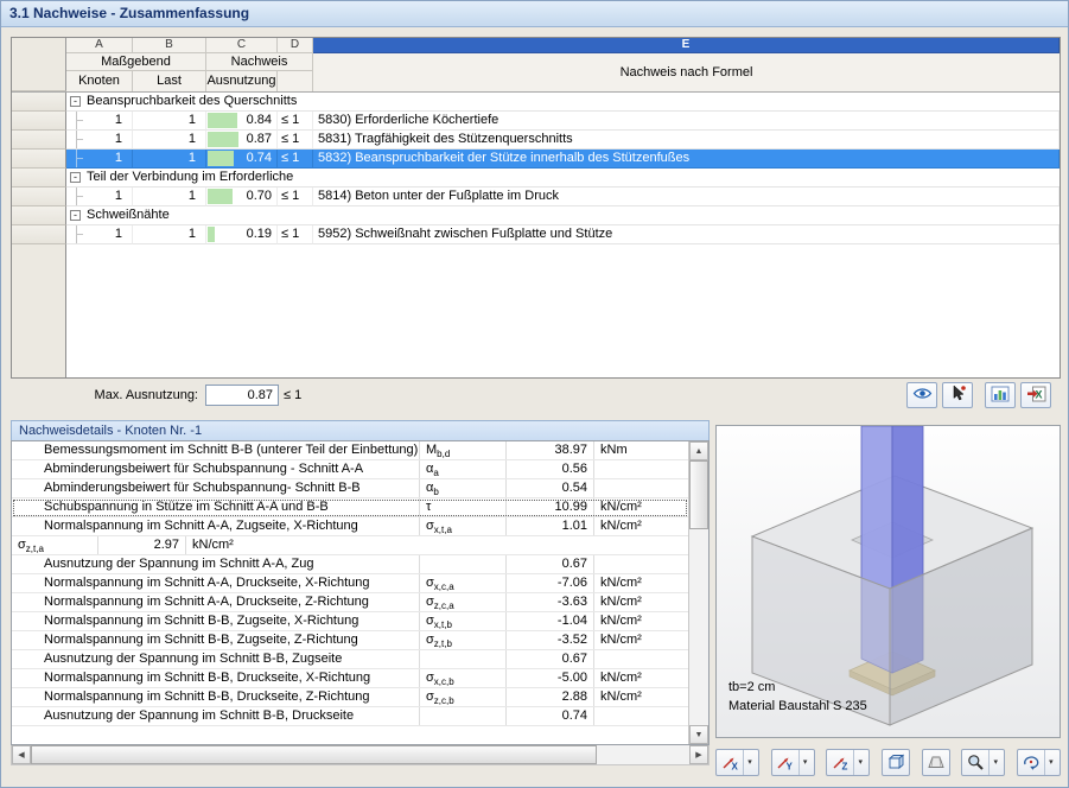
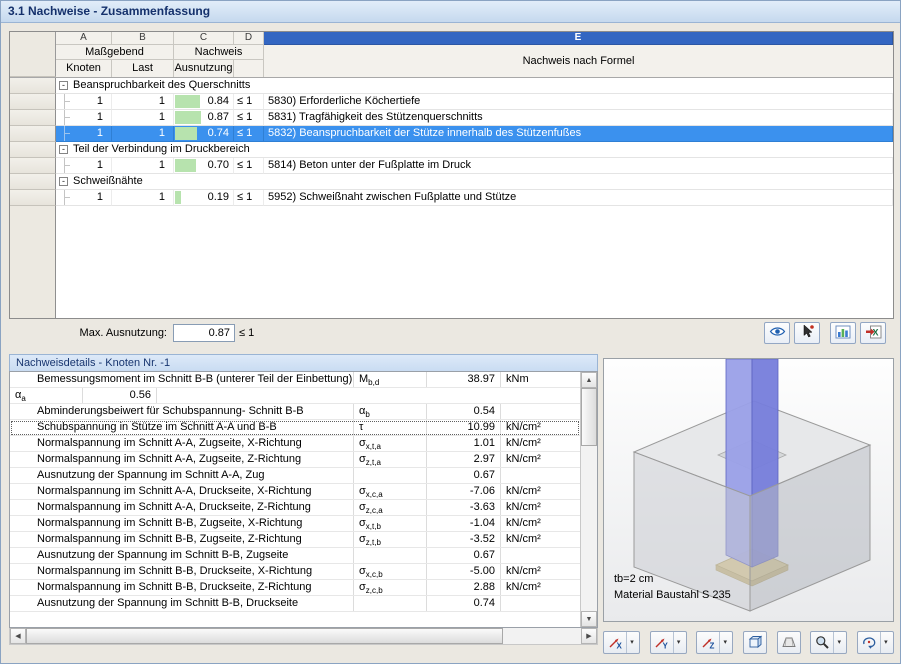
  3.1 Nachweise - Zusammenfassung
  A
  B
  C
  D
  E
  Maßgebend
  Nachweis
  Knoten
  Last
  Ausnutzung
  Nachweis nach Formel
  -
  Beanspruchbarkeit des Querschnitts
  1
  1
  0.84
  ≤ 1
  5830) Erforderliche Köchertiefe
  1
  1
  0.87
  ≤ 1
  5831) Tragfähigkeit des Stützenquerschnitts
  1
  1
  0.74
  ≤ 1
  5832) Beanspruchbarkeit der Stütze innerhalb des Stützenfußes
  -
- Teil der Verbindung im Erforderliche
+ Teil der Verbindung im Druckbereich
  1
  1
  0.70
  ≤ 1
  5814) Beton unter der Fußplatte im Druck
  -
  Schweißnähte
  1
  1
  0.19
  ≤ 1
  5952) Schweißnaht zwischen Fußplatte und Stütze
  Max. Ausnutzung:
  0.87
  ≤ 1
  X
  Nachweisdetails - Knoten Nr. -1
  Bemessungsmoment im Schnitt B-B (unterer Teil der Einbettung)
  Mb,d
  38.97
  kNm
- Abminderungsbeiwert für Schubspannung - Schnitt A-A
  αa
  0.56
  Abminderungsbeiwert für Schubspannung- Schnitt B-B
  αb
  0.54
  Schubspannung in Stütze im Schnitt A-A und B-B
  τ
  10.99
  kN/cm²
  Normalspannung im Schnitt A-A, Zugseite, X-Richtung
  σx,t,a
  1.01
  kN/cm²
+ Normalspannung im Schnitt A-A, Zugseite, Z-Richtung
  σz,t,a
  2.97
  kN/cm²
  Ausnutzung der Spannung im Schnitt A-A, Zug
  0.67
  Normalspannung im Schnitt A-A, Druckseite, X-Richtung
  σx,c,a
  -7.06
  kN/cm²
  Normalspannung im Schnitt A-A, Druckseite, Z-Richtung
  σz,c,a
  -3.63
  kN/cm²
  Normalspannung im Schnitt B-B, Zugseite, X-Richtung
  σx,t,b
  -1.04
  kN/cm²
  Normalspannung im Schnitt B-B, Zugseite, Z-Richtung
  σz,t,b
  -3.52
  kN/cm²
  Ausnutzung der Spannung im Schnitt B-B, Zugseite
  0.67
  Normalspannung im Schnitt B-B, Druckseite, X-Richtung
  σx,c,b
  -5.00
  kN/cm²
  Normalspannung im Schnitt B-B, Druckseite, Z-Richtung
  σz,c,b
  2.88
  kN/cm²
  Ausnutzung der Spannung im Schnitt B-B, Druckseite
  0.74
  tb=2 cm
  Material Baustahl S 235
  X
  Y
  Z
